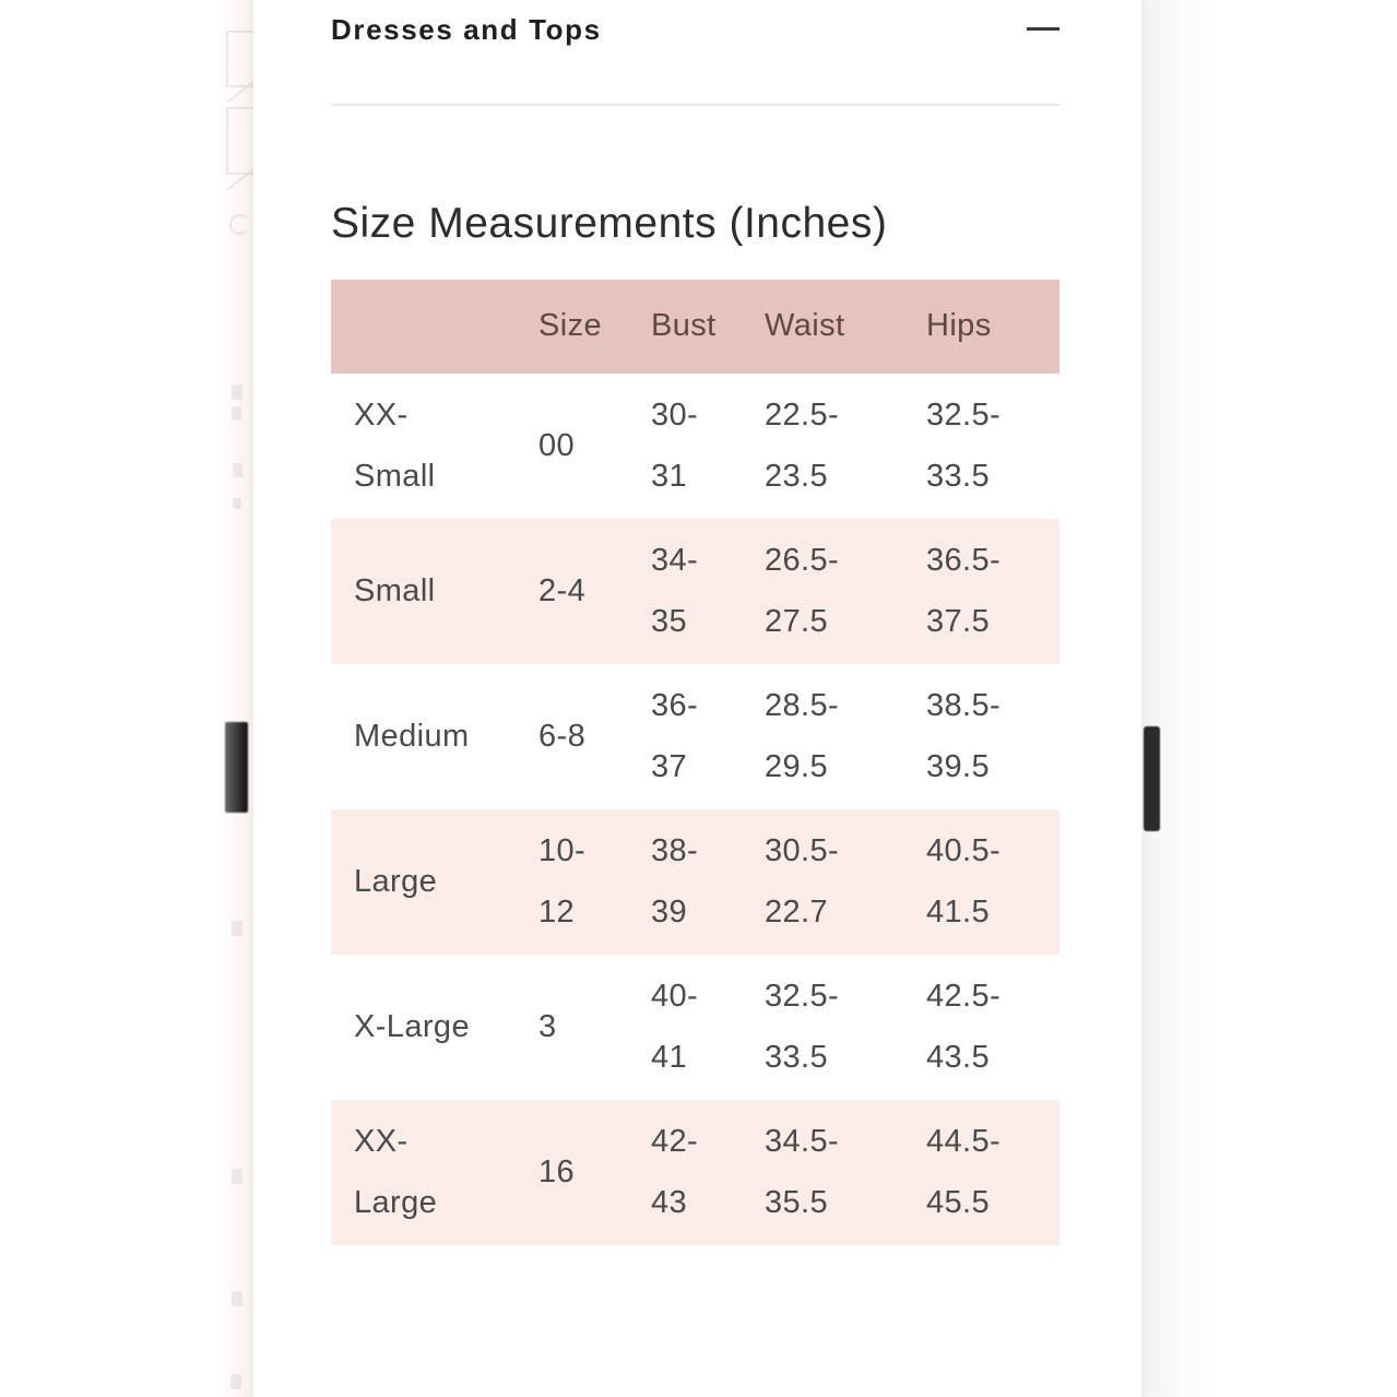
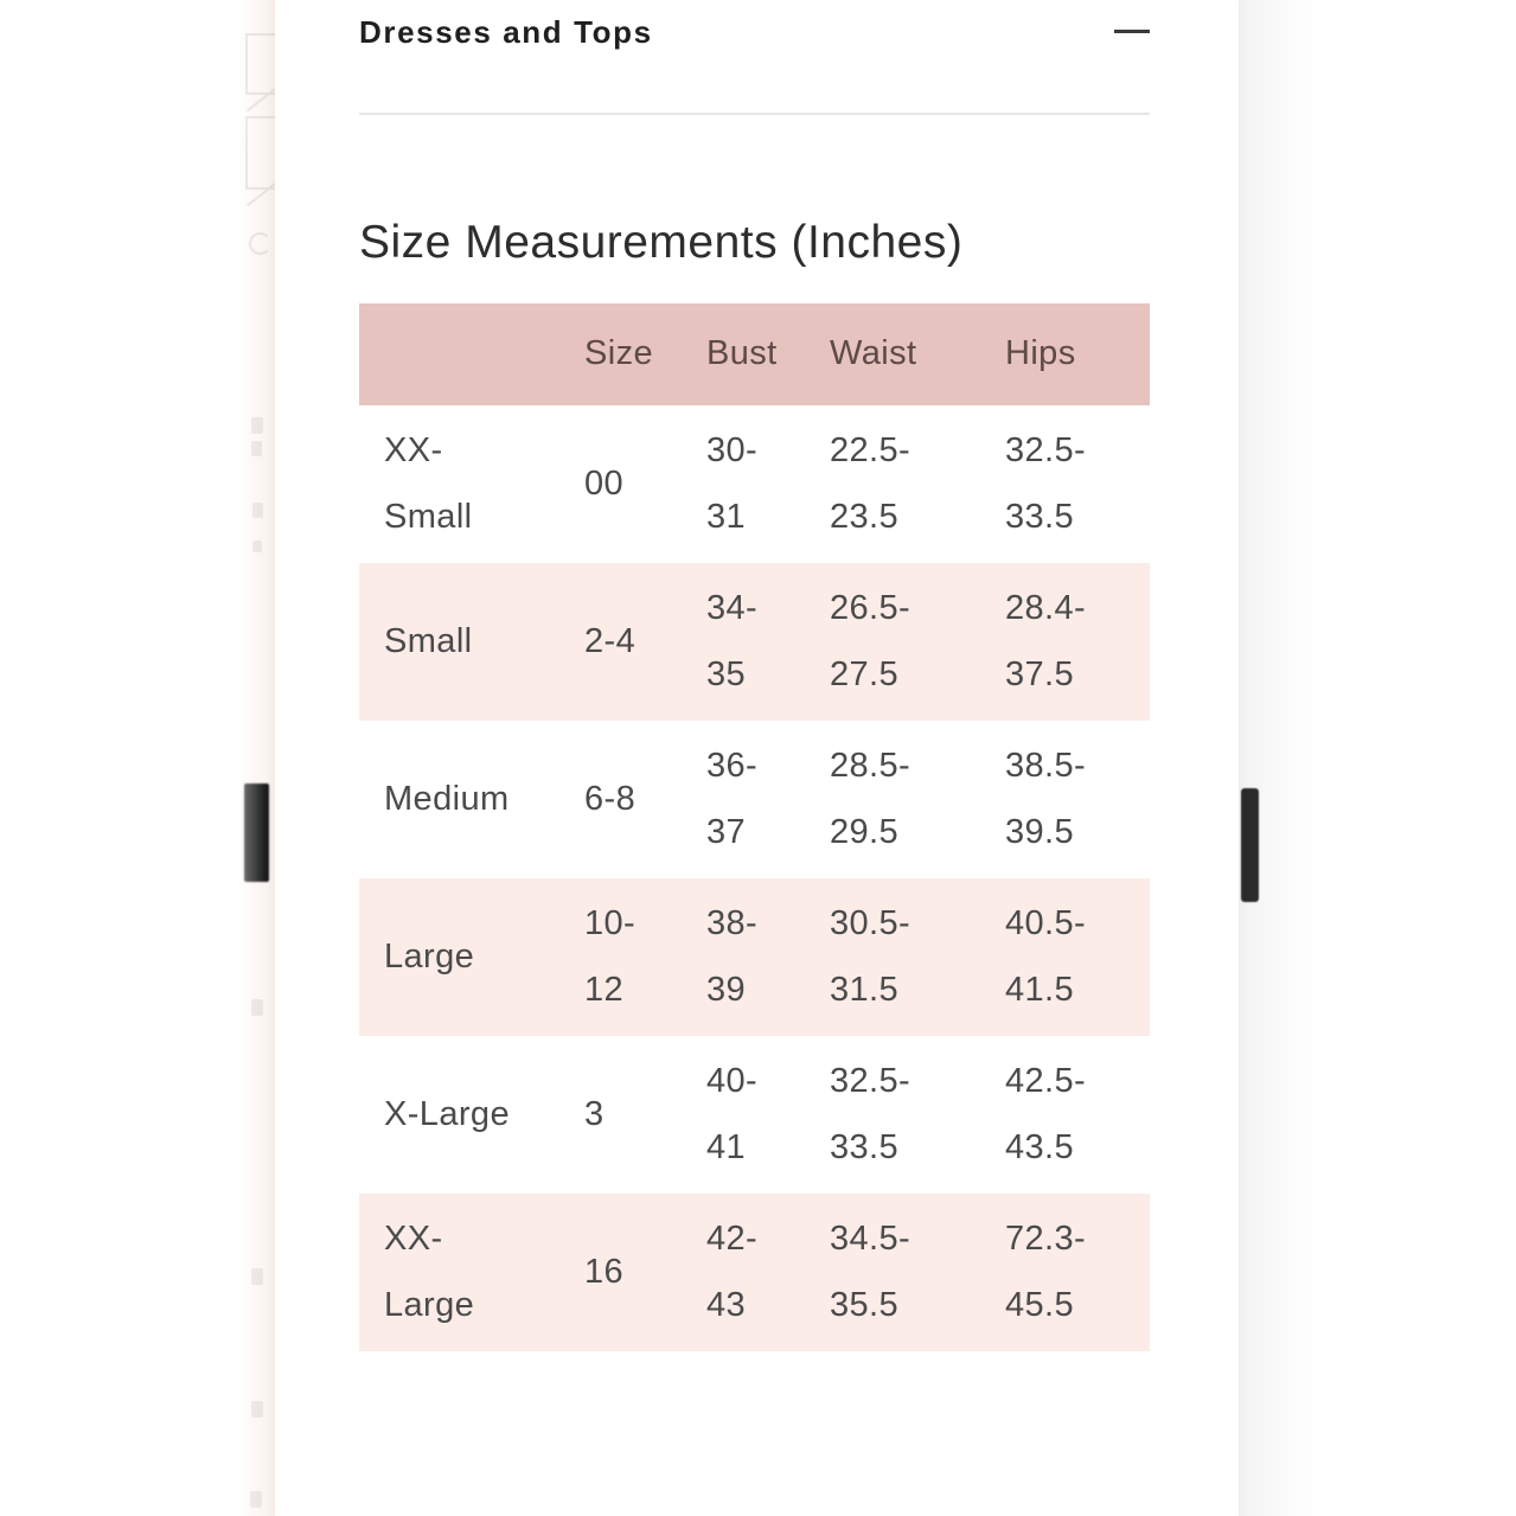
  Dresses and Tops
  Size Measurements (Inches)
  	Size	Bust	Waist	Hips
  XX-Small	00	30-31	22.5-23.5	32.5-33.5
- Small	2-4	34-35	26.5-27.5	36.5-37.5
+ Small	2-4	34-35	26.5-27.5	28.4-37.5
  Medium	6-8	36-37	28.5-29.5	38.5-39.5
- Large	10-12	38-39	30.5-22.7	40.5-41.5
+ Large	10-12	38-39	30.5-31.5	40.5-41.5
  X-Large	3	40-41	32.5-33.5	42.5-43.5
- XX-Large	16	42-43	34.5-35.5	44.5-45.5
+ XX-Large	16	42-43	34.5-35.5	72.3-45.5
